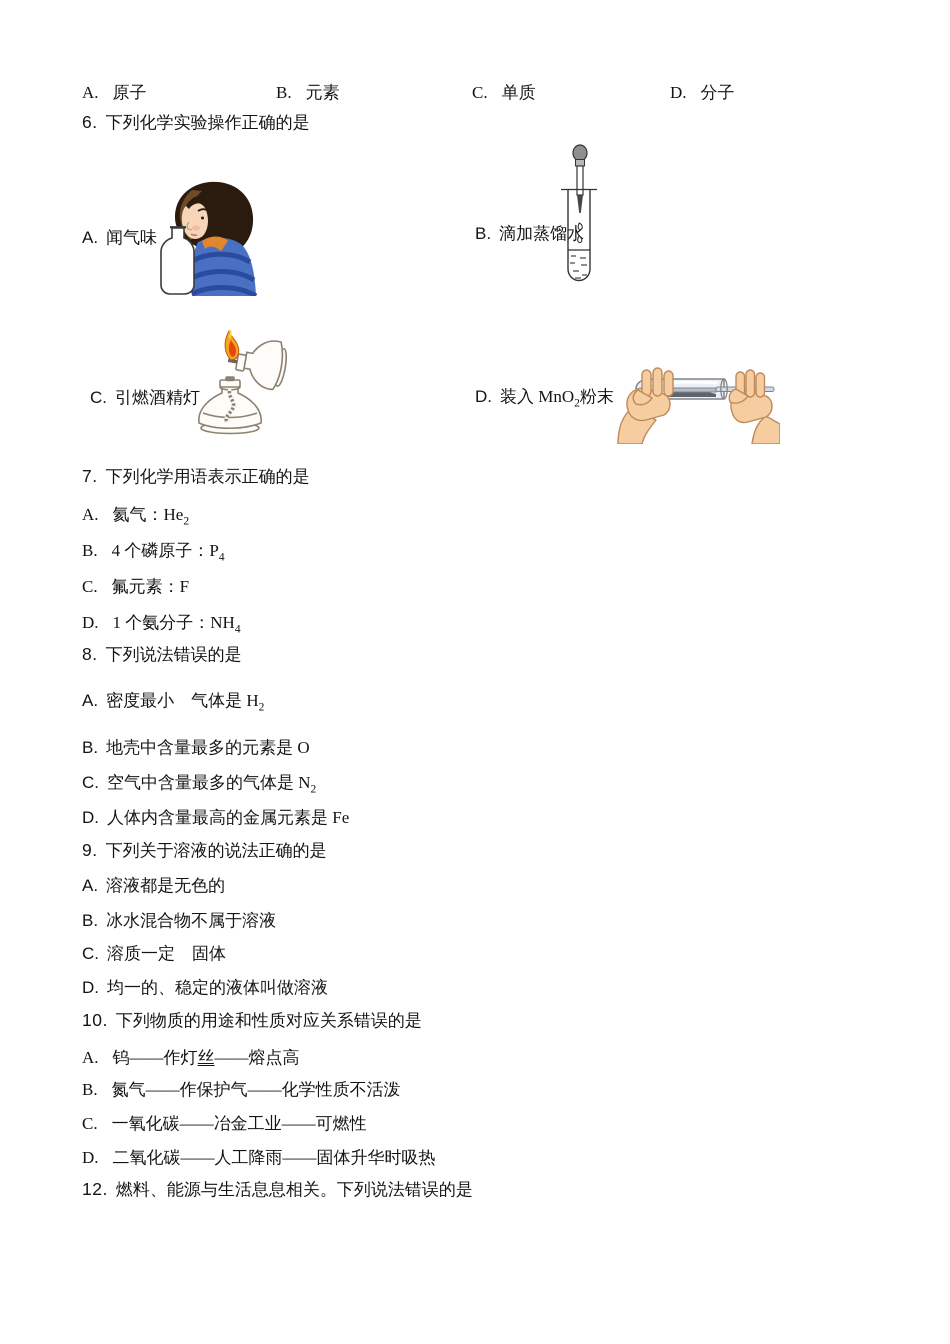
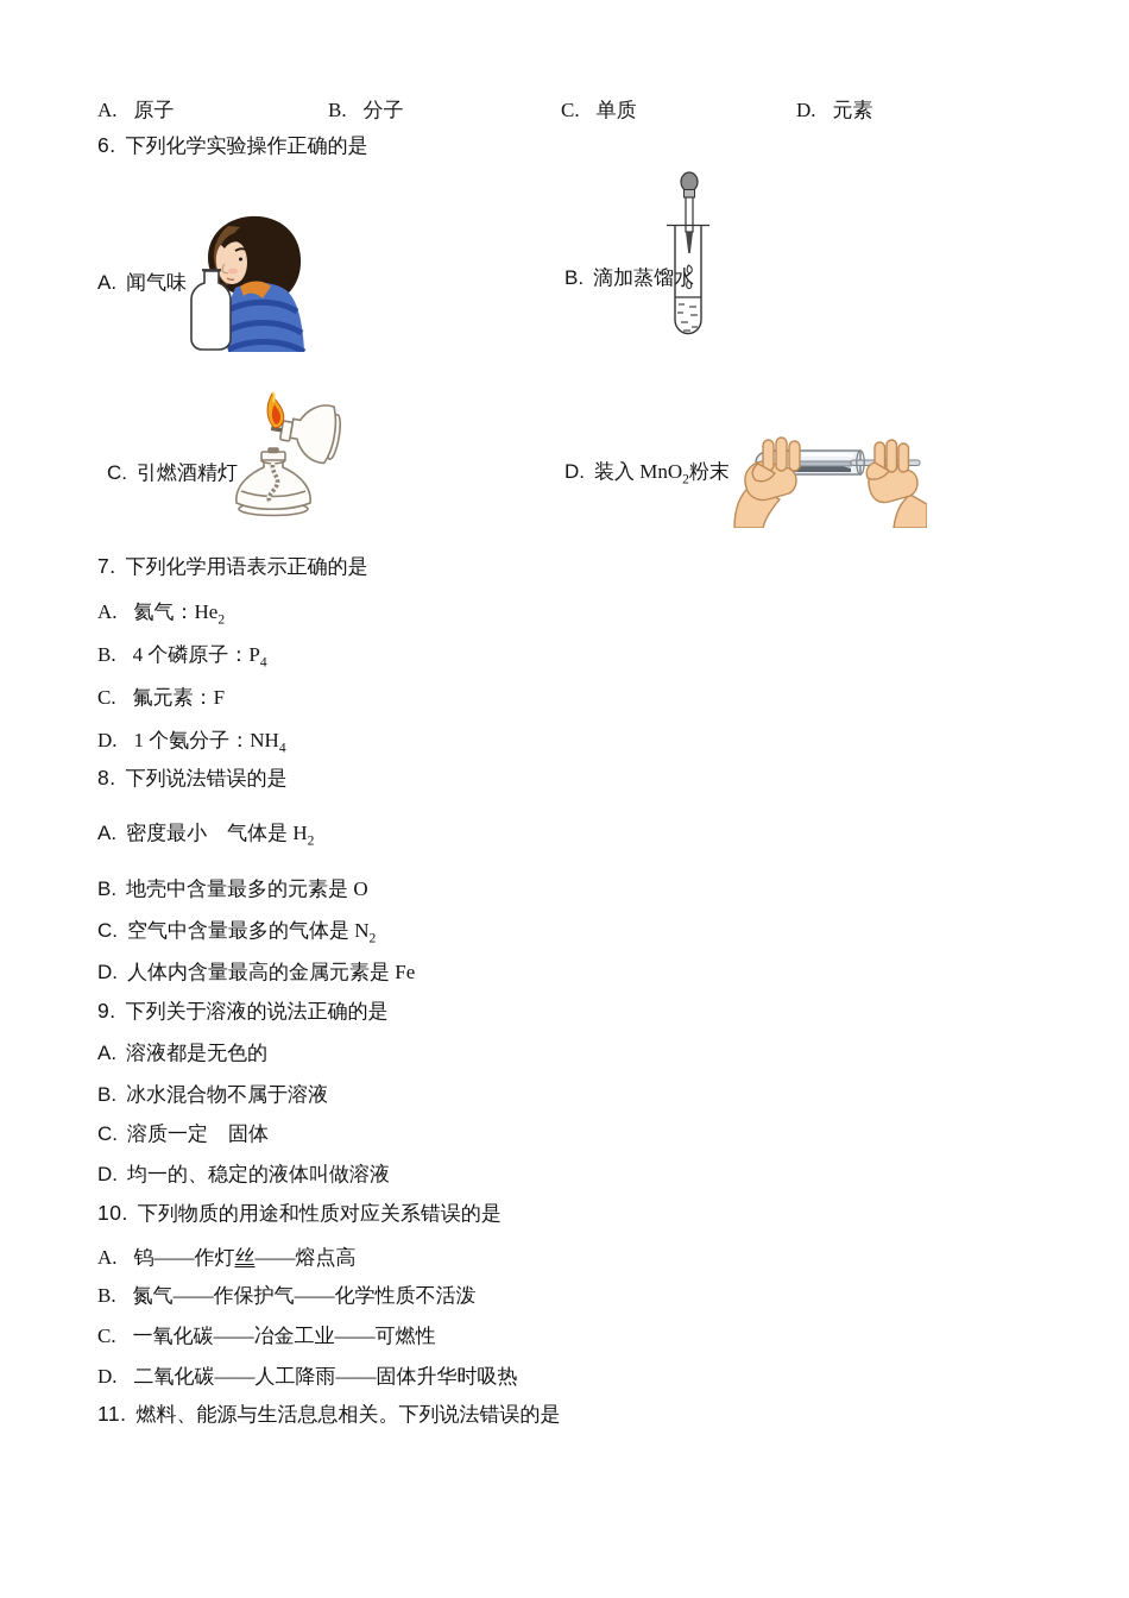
  A. 原子
- B. 元素
+ B. 分子
  C. 单质
- D. 分子
+ D. 元素
  6. 下列化学实验操作正确的是
  A. 闻气味
  B. 滴加蒸馏水
  C. 引燃酒精灯
  D. 装入 MnO2粉末
  7. 下列化学用语表示正确的是
  A. 氦气：He2
  B. 4 个磷原子：P4
  C. 氟元素：F
  D. 1 个氨分子：NH4
  8. 下列说法错误的是
  A. 密度最小 气体是 H2
  B. 地壳中含量最多的元素是 O
  C. 空气中含量最多的气体是 N2
  D. 人体内含量最高的金属元素是 Fe
  9. 下列关于溶液的说法正确的是
  A. 溶液都是无色的
  B. 冰水混合物不属于溶液
  C. 溶质一定 固体
  D. 均一的、稳定的液体叫做溶液
  10. 下列物质的用途和性质对应关系错误的是
  A. 钨——作灯丝——熔点高
  B. 氮气——作保护气——化学性质不活泼
  C. 一氧化碳——冶金工业——可燃性
  D. 二氧化碳——人工降雨——固体升华时吸热
- 12. 燃料、能源与生活息息相关。下列说法错误的是
+ 11. 燃料、能源与生活息息相关。下列说法错误的是
